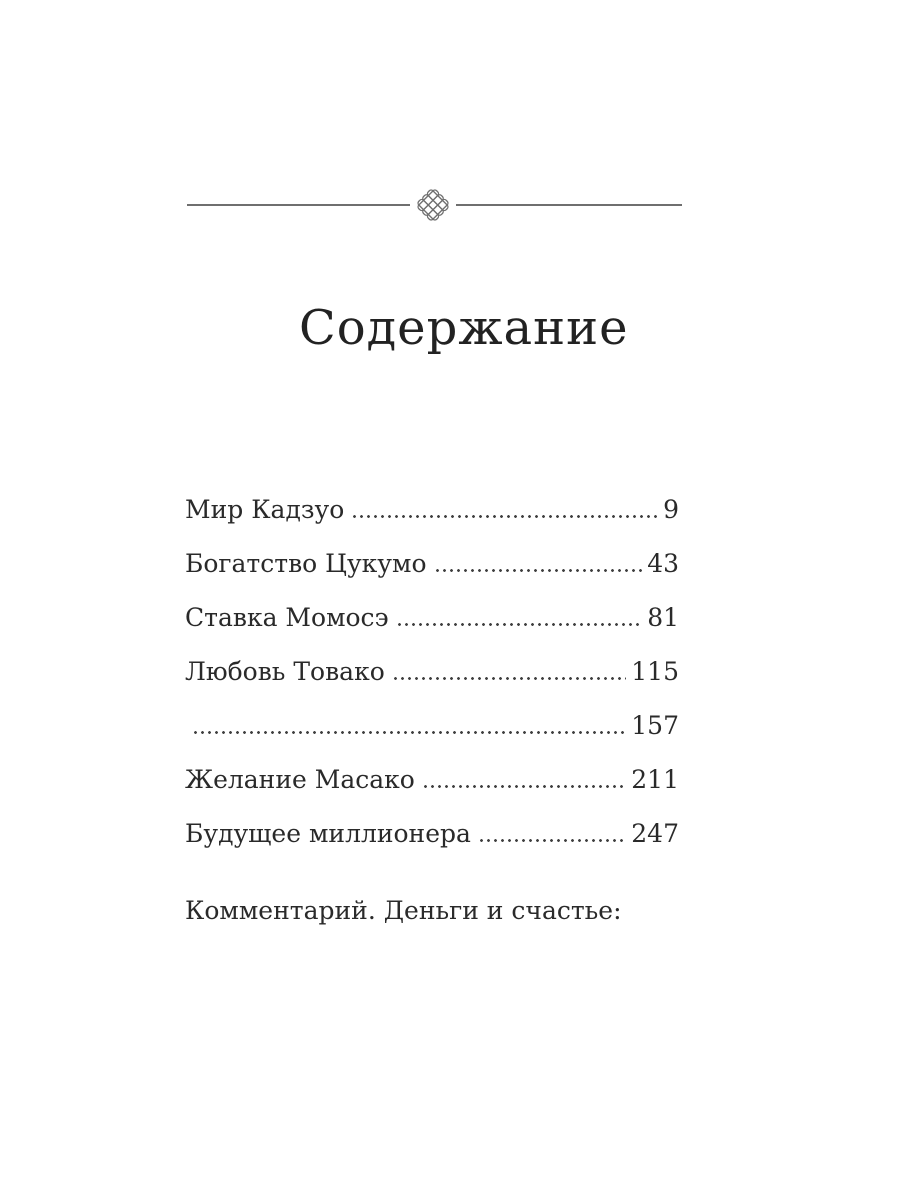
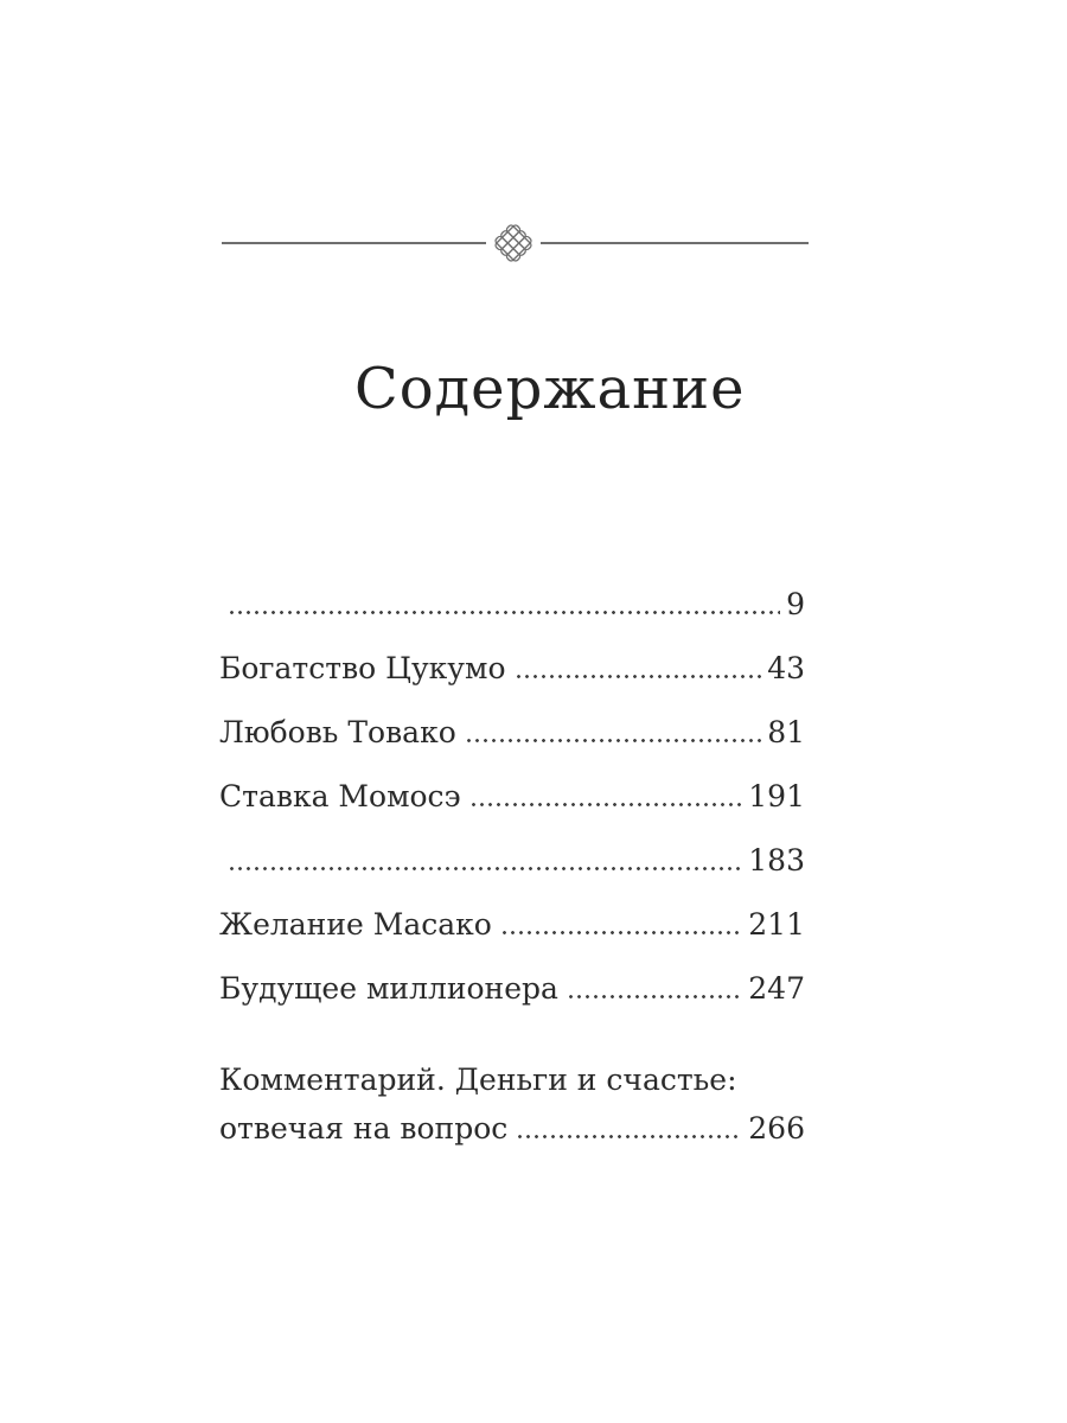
  Содержание
- Мир Кадзуо
  9
  Богатство Цукумо
  43
- Ставка Момосэ
+ Любовь Товако
  81
- Любовь Товако
+ Ставка Момосэ
- 115
+ 191
- 157
+ 183
  Желание Масако
  211
  Будущее миллионера
  247
  Комментарий. Деньги и счастье:
+ отвечая на вопрос
+ 266
